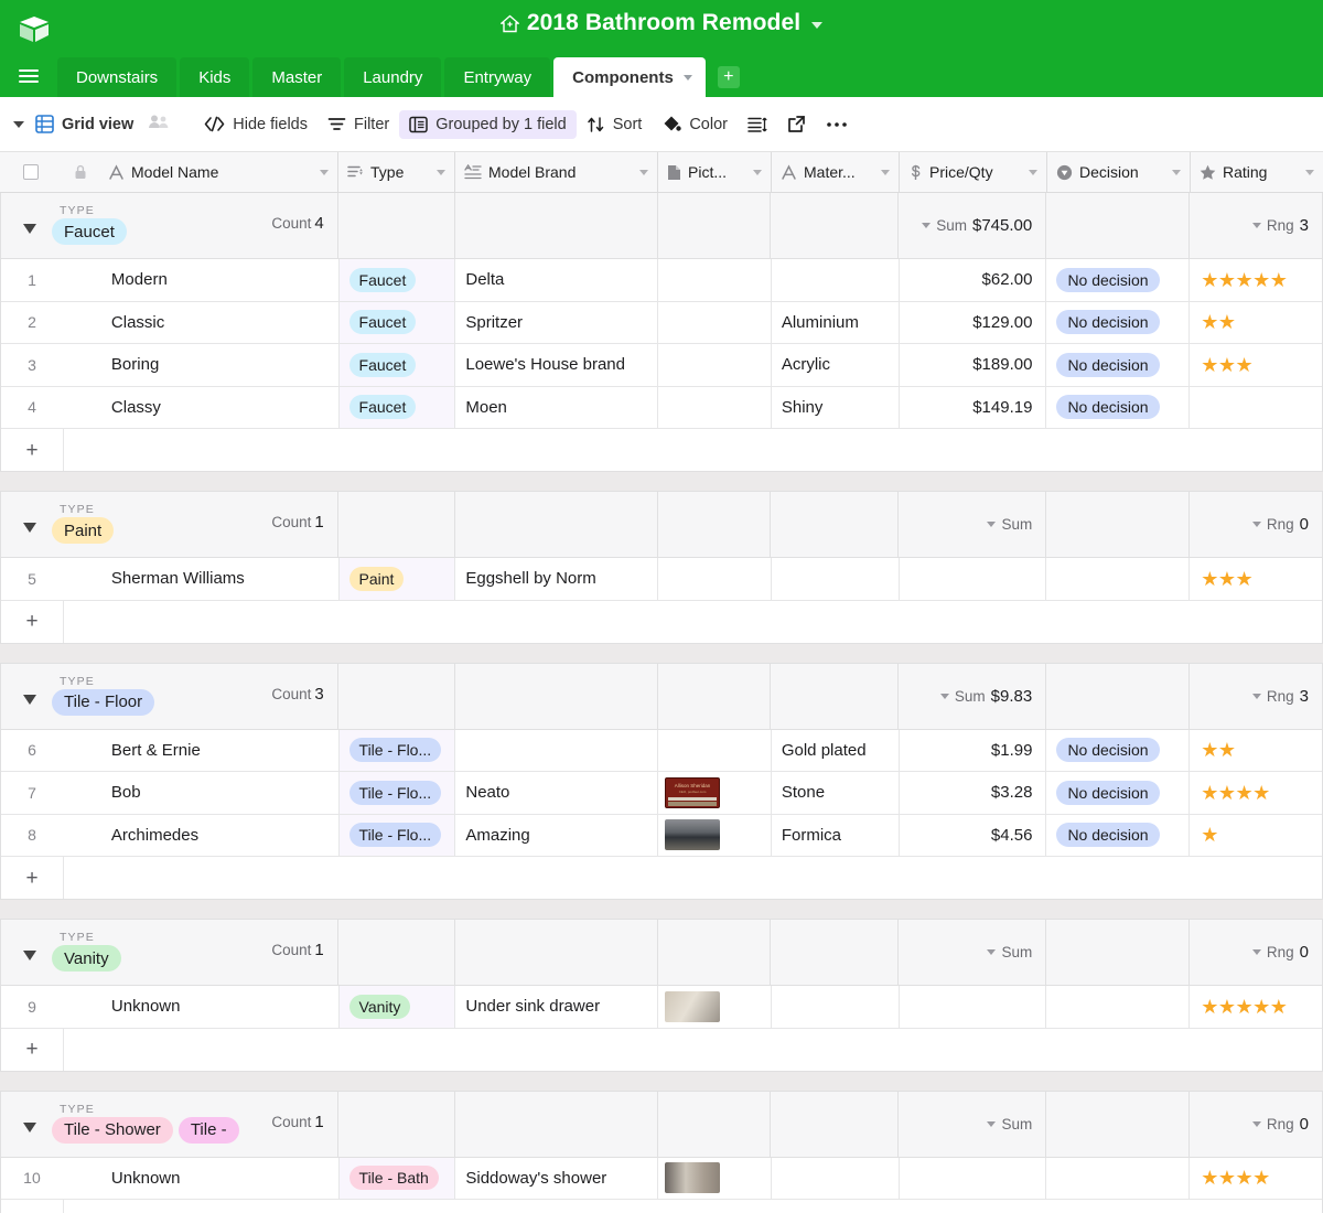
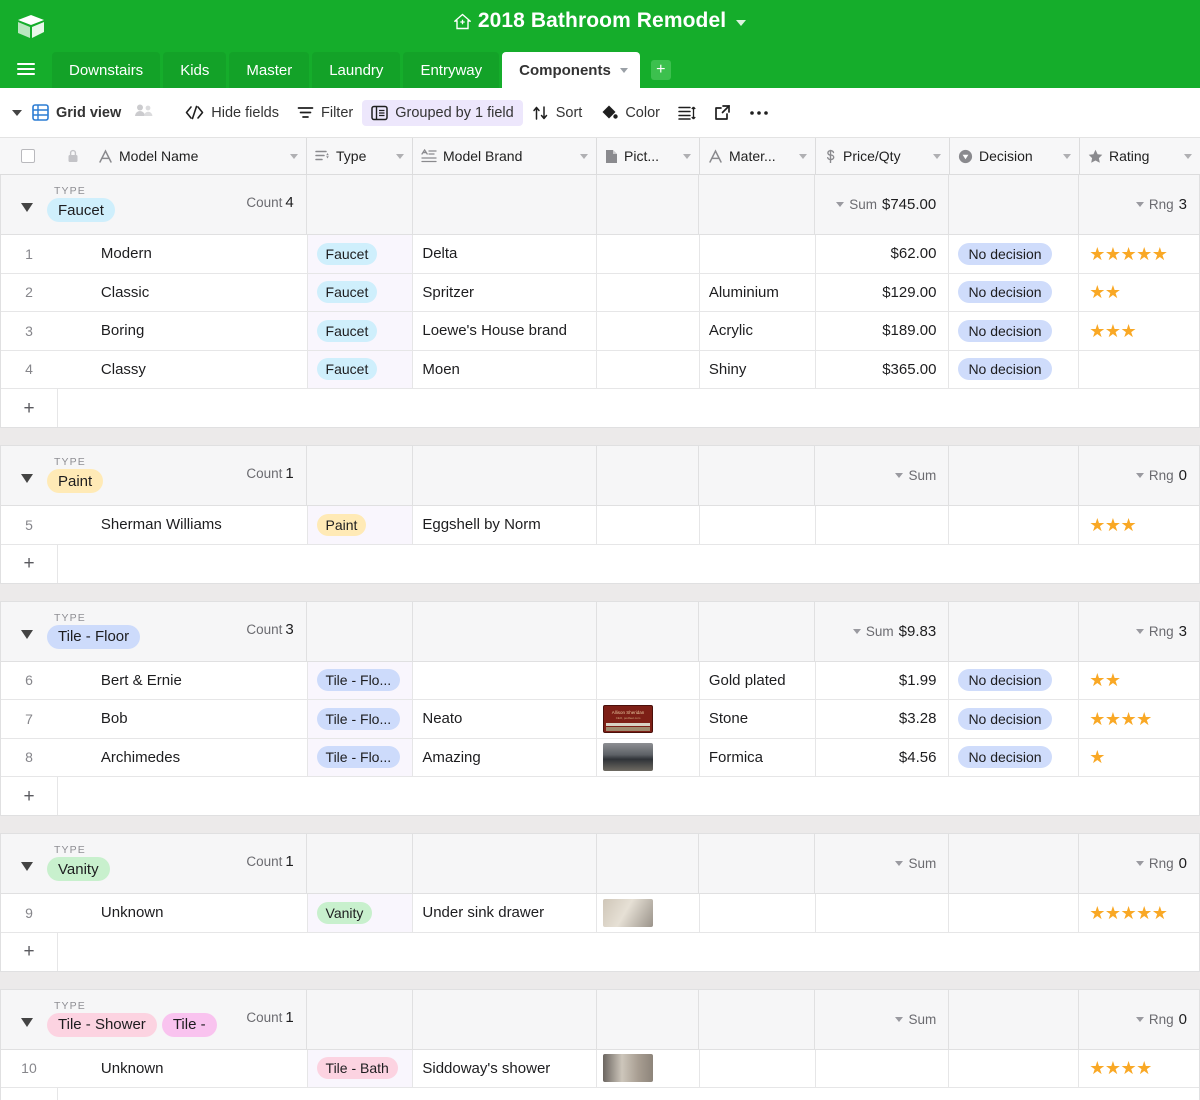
  2018 Bathroom Remodel
  Downstairs
  Kids
  Master
  Laundry
  Entryway
  Components
  +
  Grid view
  Hide fields
  Filter
  Grouped by 1 field
  Sort
  Color
  Model Name
  Type
  Model Brand
  Pict...
  Mater...
  Price/Qty
  Decision
  Rating
  TYPE
  Faucet
  Count 4
  Sum
  $745.00
  Rng
  3
  1
  Modern
  Faucet
  Delta
  $62.00
  No decision
  ★
  ★
  ★
  ★
  ★
  2
  Classic
  Faucet
  Spritzer
  Aluminium
  $129.00
  No decision
  ★
  ★
  3
  Boring
  Faucet
  Loewe's House brand
  Acrylic
  $189.00
  No decision
  ★
  ★
  ★
  4
  Classy
  Faucet
  Moen
  Shiny
- $149.19
+ $365.00
  No decision
  +
  TYPE
  Paint
  Count 1
  Sum
  Rng
  0
  5
  Sherman Williams
  Paint
  Eggshell by Norm
  ★
  ★
  ★
  +
  TYPE
  Tile - Floor
  Count 3
  Sum
  $9.83
  Rng
  3
  6
  Bert & Ernie
  Tile - Flo...
  Gold plated
  $1.99
  No decision
  ★
  ★
  7
  Bob
  Tile - Flo...
  Neato
  Stone
  $3.28
  No decision
  ★
  ★
  ★
  ★
  8
  Archimedes
  Tile - Flo...
  Amazing
  Formica
  $4.56
  No decision
  ★
  +
  TYPE
  Vanity
  Count 1
  Sum
  Rng
  0
  9
  Unknown
  Vanity
  Under sink drawer
  ★
  ★
  ★
  ★
  ★
  +
  TYPE
  Tile - Shower
  Tile -
  Count 1
  Sum
  Rng
  0
  10
  Unknown
  Tile - Bath
  Siddoway's shower
  ★
  ★
  ★
  ★
